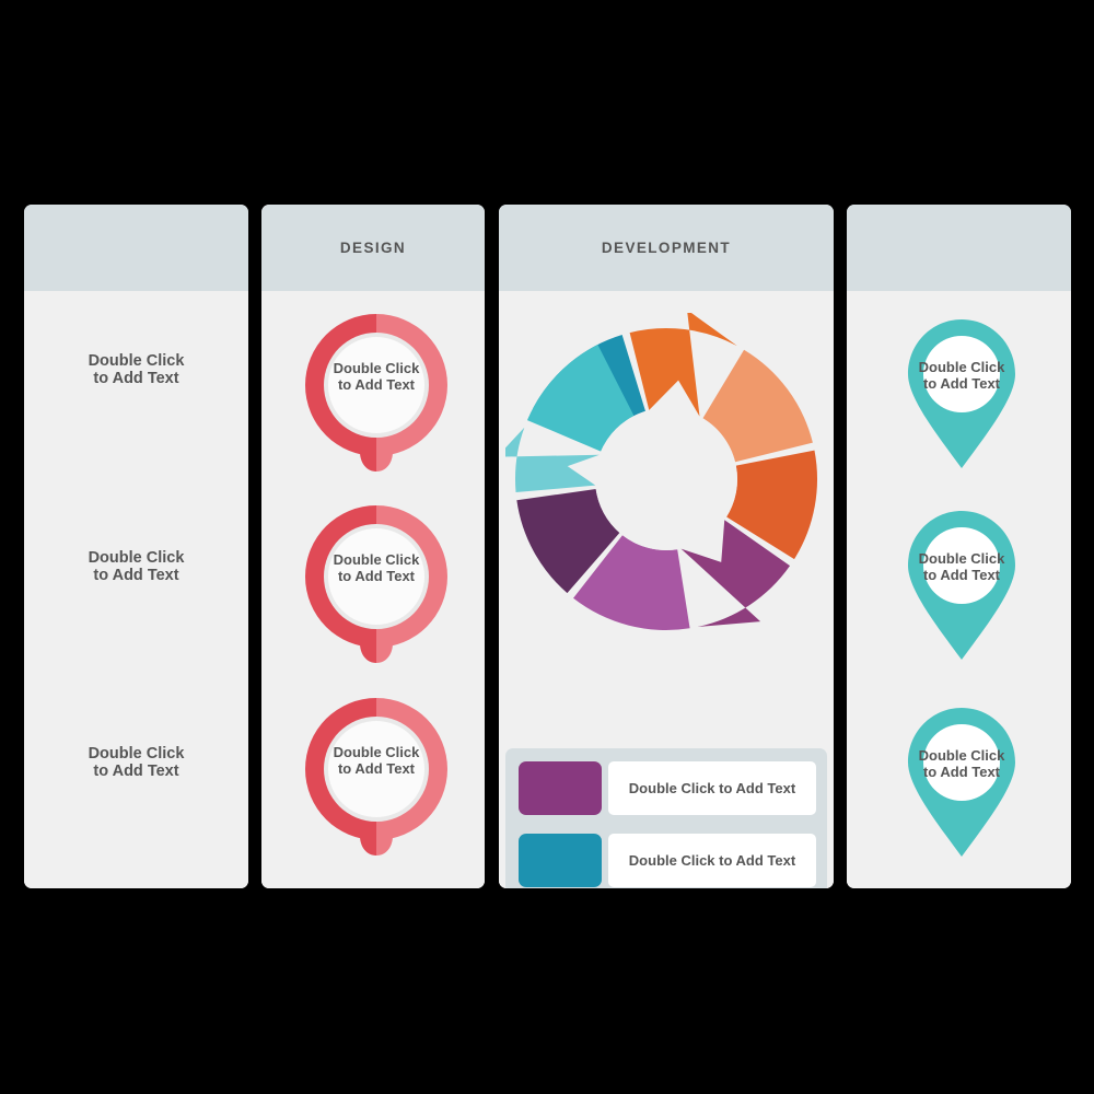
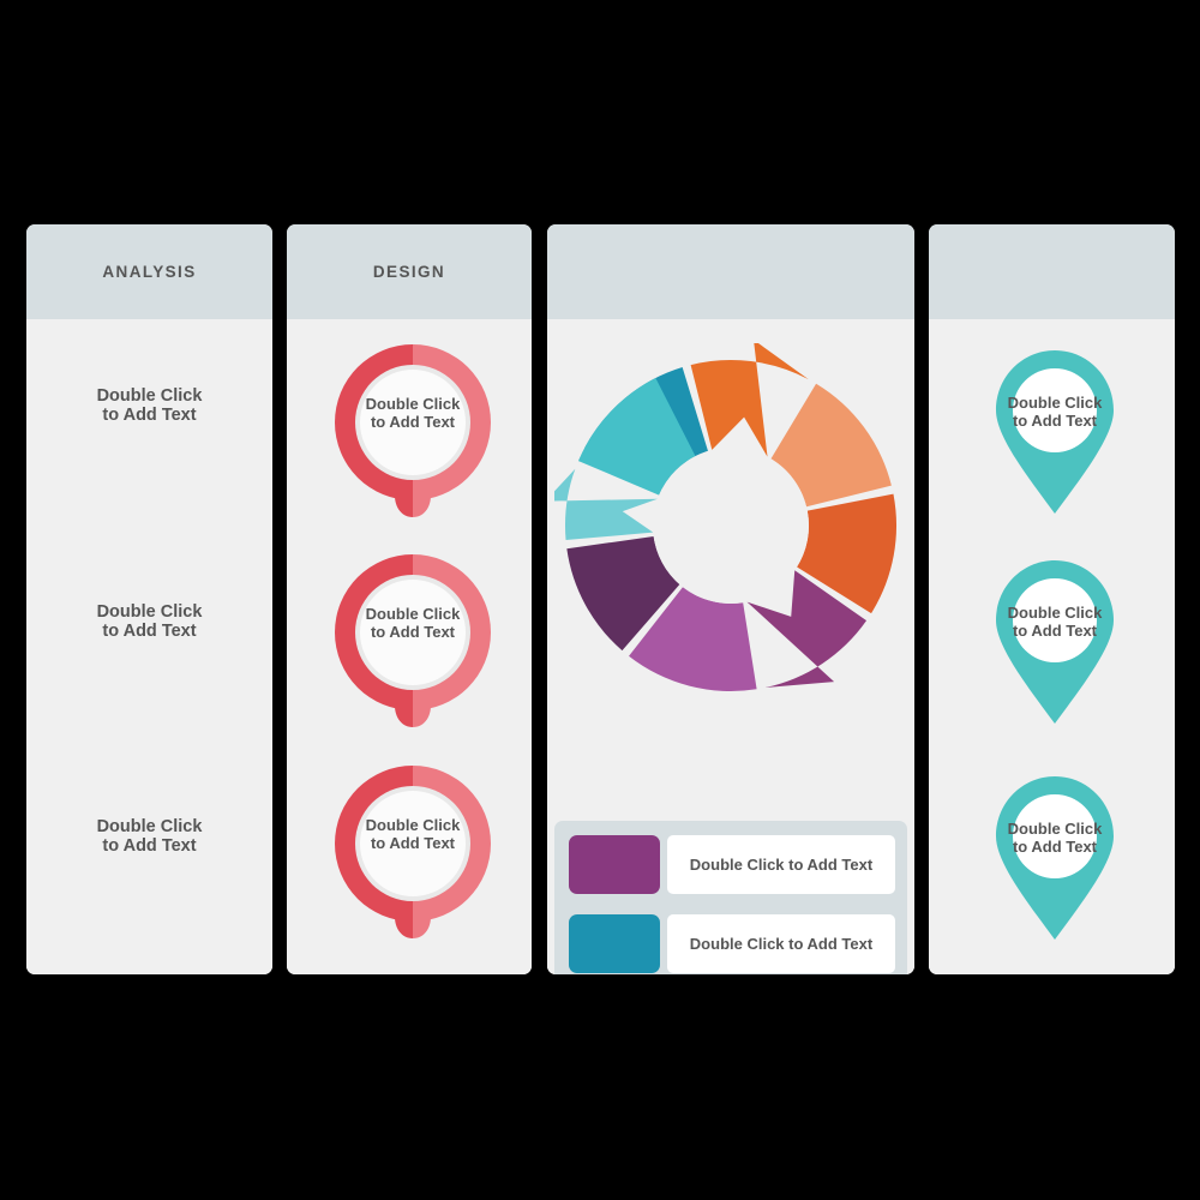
+ ANALYSIS
  Double Click
  to Add Text
  Double Click
  to Add Text
  Double Click
  to Add Text
  DESIGN
  Double Click
  to Add Text
  Double Click
  to Add Text
  Double Click
  to Add Text
- DEVELOPMENT
  Double Click to Add Text
  Double Click to Add Text
  Double Click
  to Add Text
  Double Click
  to Add Text
  Double Click
  to Add Text
